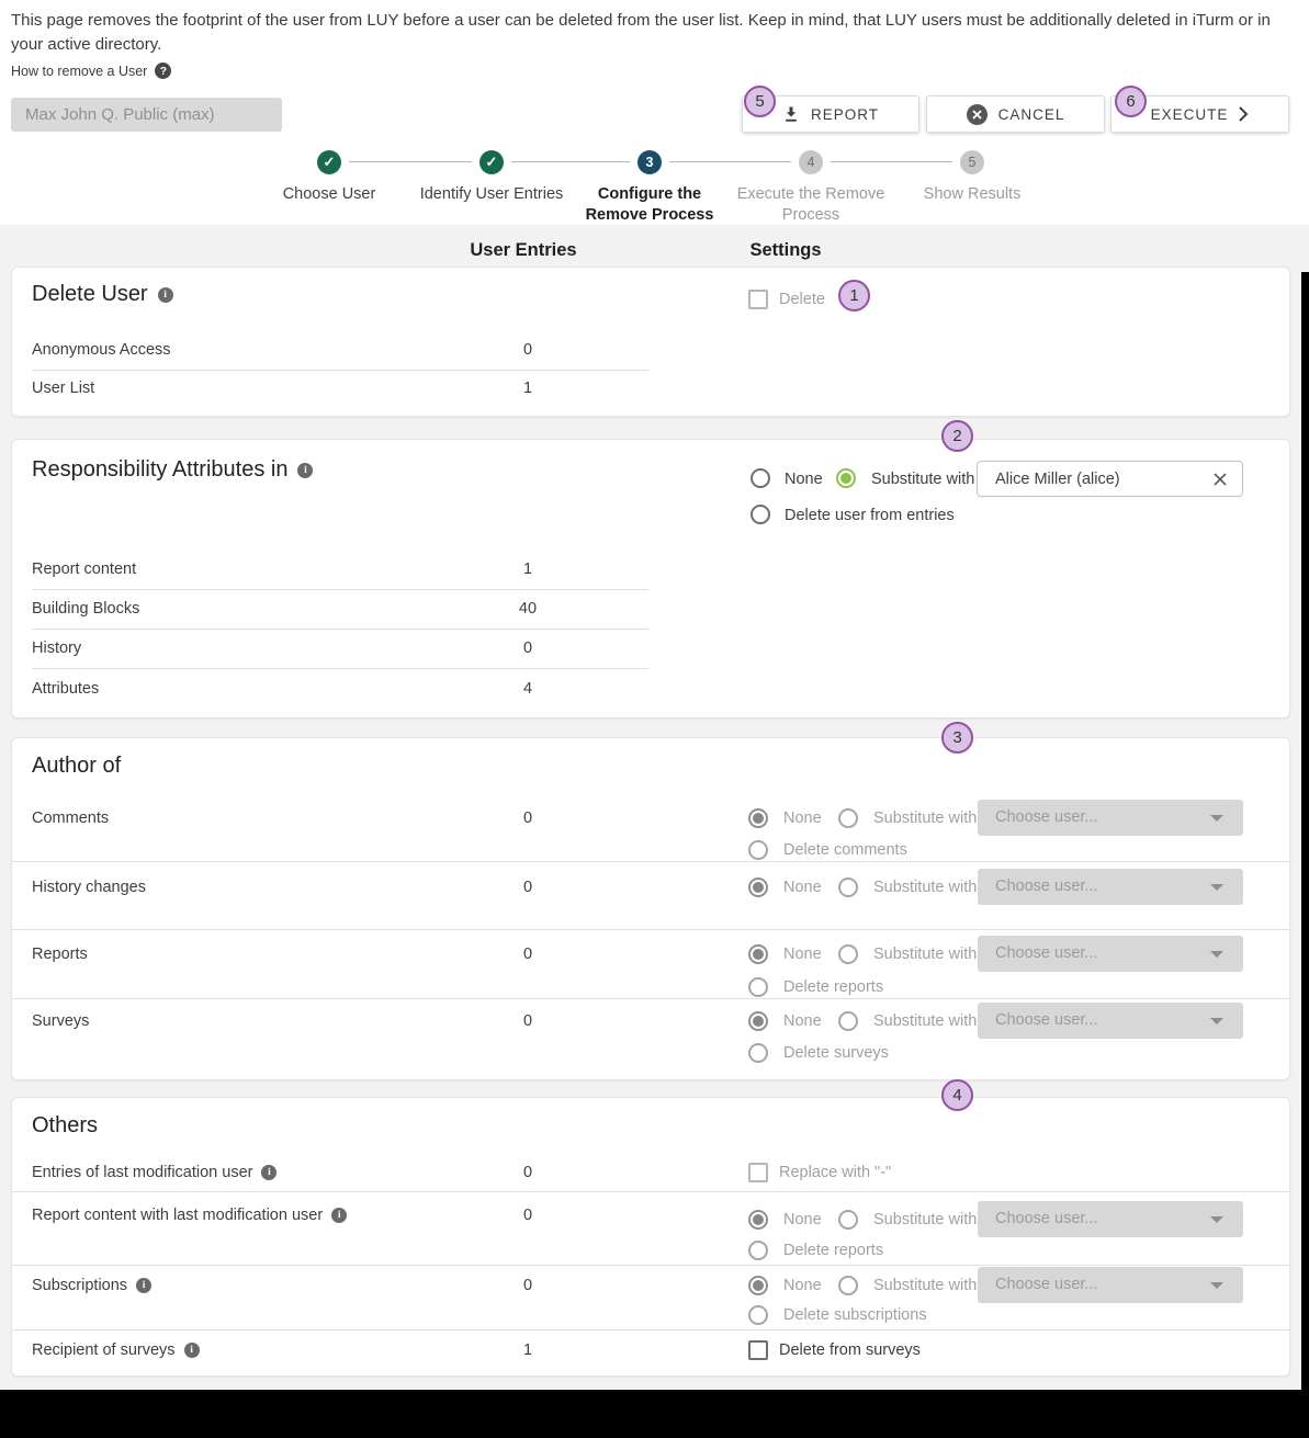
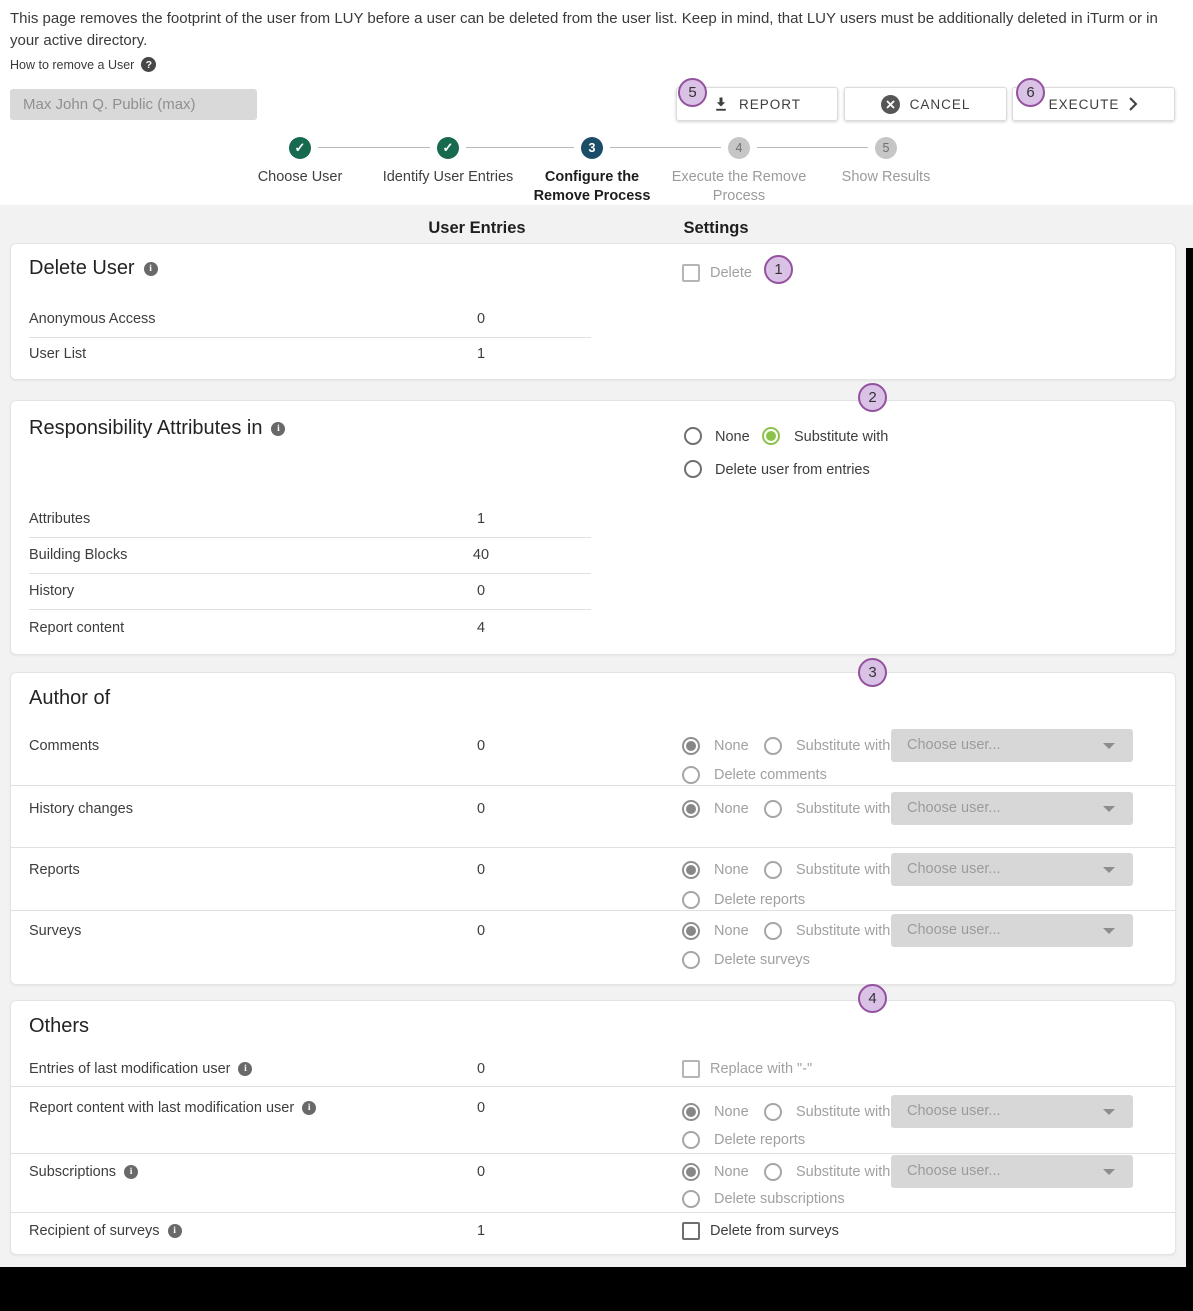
  This page removes the footprint of the user from LUY before a user can be deleted from the user list. Keep in mind, that LUY users must be additionally deleted in iTurm or in your active directory.
  How to remove a User
  Max John Q. Public (max)
  REPORT
  CANCEL
  EXECUTE
  3
  4
  5
  Choose User
  Identify User Entries
  Configure the Remove Process
  Execute the Remove Process
  Show Results
  User Entries
  Settings
  Delete User
  Delete
  Anonymous Access
  0
  User List
  1
  Responsibility Attributes in
  None
  Substitute with
- Alice Miller (alice)
  Delete user from entries
- Report content
+ Attributes
  1
  Building Blocks
  40
  History
  0
- Attributes
+ Report content
  4
  Author of
  Comments
  0
  None
  Substitute with
  Choose user...
  Delete comments
  History changes
  0
  None
  Substitute with
  Choose user...
  Reports
  0
  None
  Substitute with
  Choose user...
  Delete reports
  Surveys
  0
  None
  Substitute with
  Choose user...
  Delete surveys
  Others
  Entries of last modification user
  0
  Replace with "-"
  Report content with last modification user
  0
  None
  Substitute with
  Choose user...
  Delete reports
  Subscriptions
  0
  None
  Substitute with
  Choose user...
  Delete subscriptions
  Recipient of surveys
  1
  Delete from surveys
  1
  2
  3
  4
  5
  6
